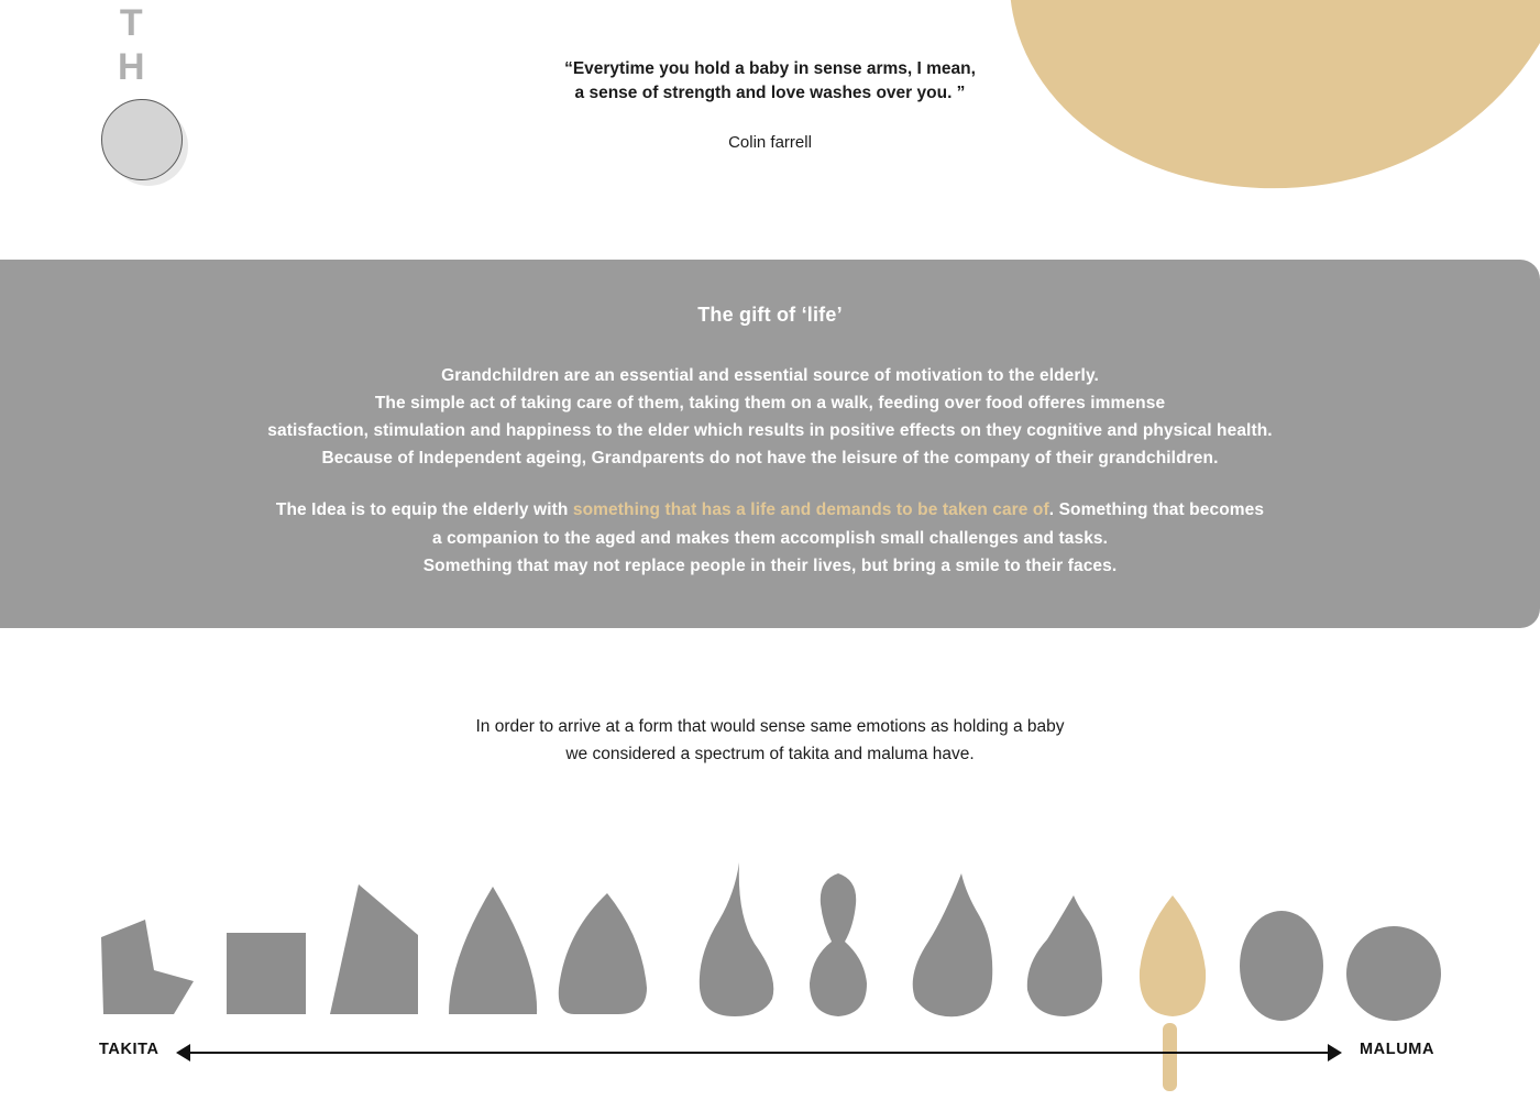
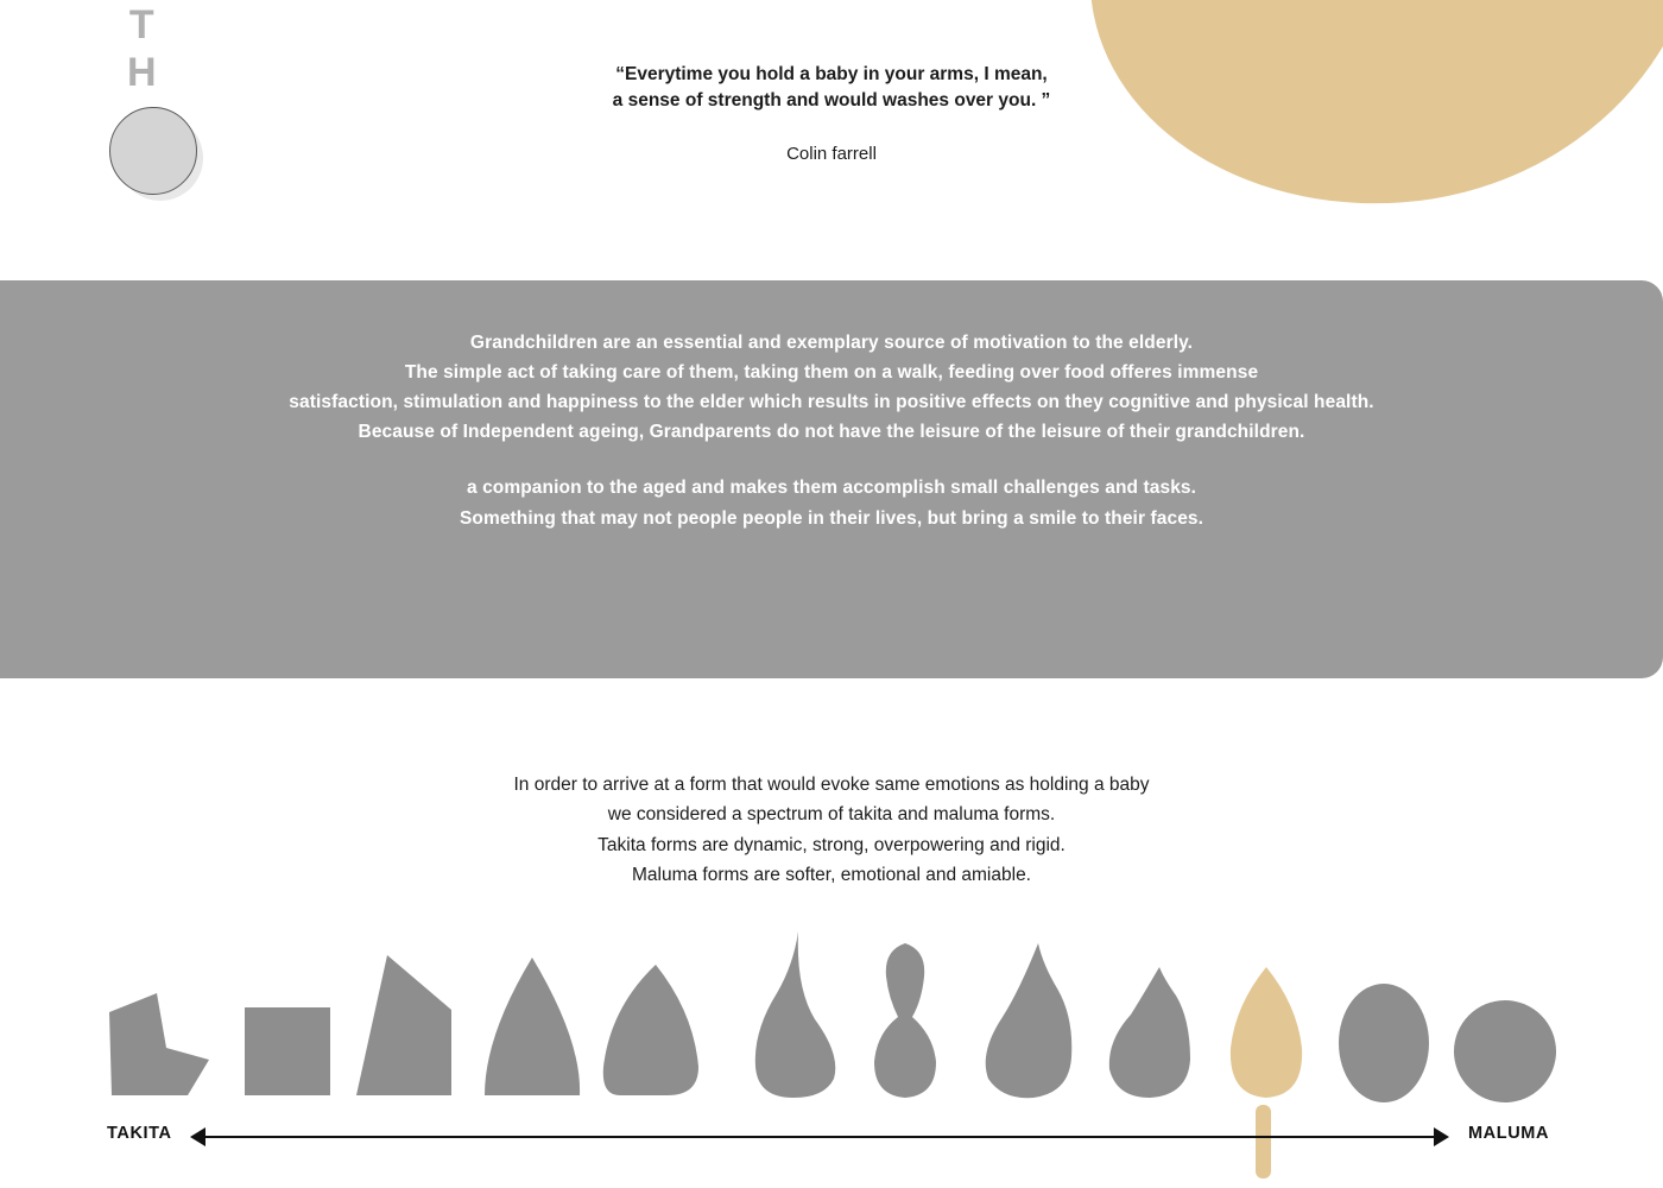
- “Everytime you hold a baby in sense arms, I mean,
+ “Everytime you hold a baby in your arms, I mean,
- a sense of strength and love washes over you. ”
+ a sense of strength and would washes over you. ”
  Colin farrell
- The gift of ‘life’
- Grandchildren are an essential and essential source of motivation to the elderly.
+ Grandchildren are an essential and exemplary source of motivation to the elderly.
  The simple act of taking care of them, taking them on a walk, feeding over food offeres immense
  satisfaction, stimulation and happiness to the elder which results in positive effects on they cognitive and physical health.
- Because of Independent ageing, Grandparents do not have the leisure of the company of their grandchildren.
+ Because of Independent ageing, Grandparents do not have the leisure of the leisure of their grandchildren.
- The Idea is to equip the elderly with something that has a life and demands to be taken care of. Something that becomes
  a companion to the aged and makes them accomplish small challenges and tasks.
- Something that may not replace people in their lives, but bring a smile to their faces.
+ Something that may not people people in their lives, but bring a smile to their faces.
- In order to arrive at a form that would sense same emotions as holding a baby
+ In order to arrive at a form that would evoke same emotions as holding a baby
- we considered a spectrum of takita and maluma have.
+ we considered a spectrum of takita and maluma forms.
+ Takita forms are dynamic, strong, overpowering and rigid.
+ Maluma forms are softer, emotional and amiable.
  TAKITA
  MALUMA
